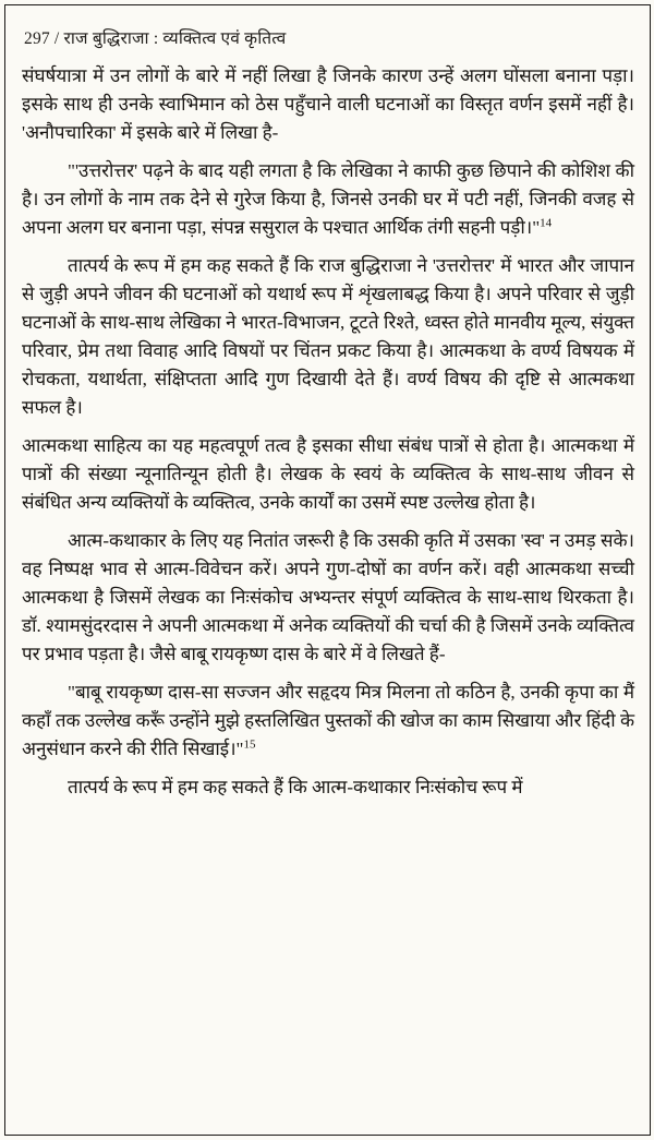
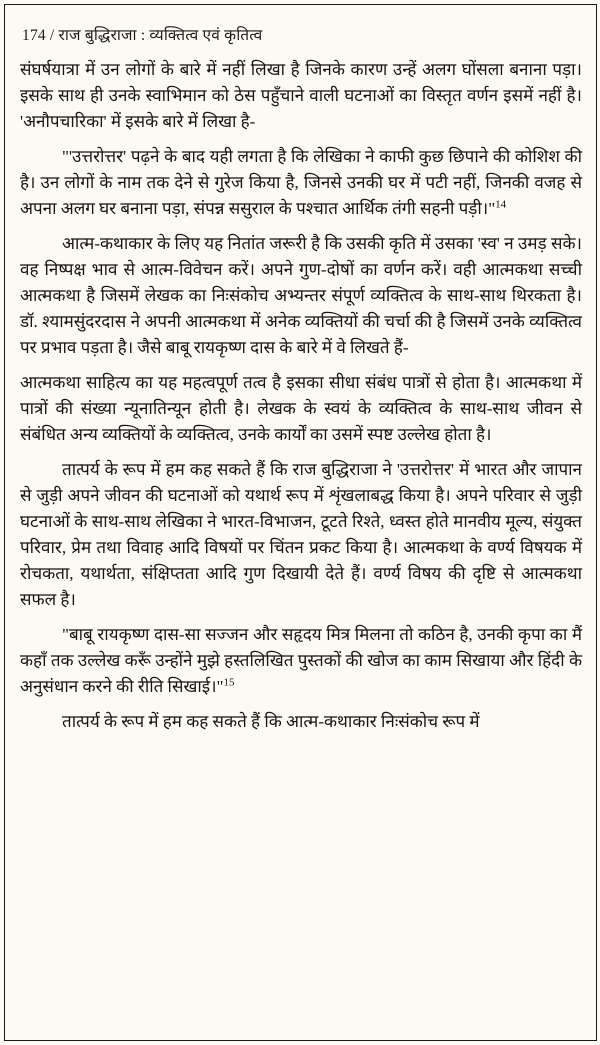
- 297 / राज बुद्धिराजा : व्यक्तित्व एवं कृतित्व
+ 174 / राज बुद्धिराजा : व्यक्तित्व एवं कृतित्व
  संघर्षयात्रा में उन लोगों के बारे में नहीं लिखा है जिनके कारण उन्हें अलग घोंसला बनाना पड़ा। इसके साथ ही उनके स्वाभिमान को ठेस पहुँचाने वाली घटनाओं का विस्तृत वर्णन इसमें नहीं है। 'अनौपचारिका' में इसके बारे में लिखा है-
  "'उत्तरोत्तर' पढ़ने के बाद यही लगता है कि लेखिका ने काफी कुछ छिपाने की कोशिश की है। उन लोगों के नाम तक देने से गुरेज किया है, जिनसे उनकी घर में पटी नहीं, जिनकी वजह से अपना अलग घर बनाना पड़ा, संपन्न ससुराल के पश्चात आर्थिक तंगी सहनी पड़ी।"14
- तात्पर्य के रूप में हम कह सकते हैं कि राज बुद्धिराजा ने 'उत्तरोत्तर' में भारत और जापान से जुड़ी अपने जीवन की घटनाओं को यथार्थ रूप में शृंखलाबद्ध किया है। अपने परिवार से जुड़ी घटनाओं के साथ-साथ लेखिका ने भारत-विभाजन, टूटते रिश्ते, ध्वस्त होते मानवीय मूल्य, संयुक्त परिवार, प्रेम तथा विवाह आदि विषयों पर चिंतन प्रकट किया है। आत्मकथा के वर्ण्य विषयक में रोचकता, यथार्थता, संक्षिप्तता आदि गुण दिखायी देते हैं। वर्ण्य विषय की दृष्टि से आत्मकथा सफल है।
+ आत्म-कथाकार के लिए यह नितांत जरूरी है कि उसकी कृति में उसका 'स्व' न उमड़ सके। वह निष्पक्ष भाव से आत्म-विवेचन करें। अपने गुण-दोषों का वर्णन करें। वही आत्मकथा सच्ची आत्मकथा है जिसमें लेखक का निःसंकोच अभ्यन्तर संपूर्ण व्यक्तित्व के साथ-साथ थिरकता है। डॉ. श्यामसुंदरदास ने अपनी आत्मकथा में अनेक व्यक्तियों की चर्चा की है जिसमें उनके व्यक्तित्व पर प्रभाव पड़ता है। जैसे बाबू रायकृष्ण दास के बारे में वे लिखते हैं-
  आत्मकथा साहित्य का यह महत्वपूर्ण तत्व है इसका सीधा संबंध पात्रों से होता है। आत्मकथा में पात्रों की संख्या न्यूनातिन्यून होती है। लेखक के स्वयं के व्यक्तित्व के साथ-साथ जीवन से संबंधित अन्य व्यक्तियों के व्यक्तित्व, उनके कार्यों का उसमें स्पष्ट उल्लेख होता है।
- आत्म-कथाकार के लिए यह नितांत जरूरी है कि उसकी कृति में उसका 'स्व' न उमड़ सके। वह निष्पक्ष भाव से आत्म-विवेचन करें। अपने गुण-दोषों का वर्णन करें। वही आत्मकथा सच्ची आत्मकथा है जिसमें लेखक का निःसंकोच अभ्यन्तर संपूर्ण व्यक्तित्व के साथ-साथ थिरकता है। डॉ. श्यामसुंदरदास ने अपनी आत्मकथा में अनेक व्यक्तियों की चर्चा की है जिसमें उनके व्यक्तित्व पर प्रभाव पड़ता है। जैसे बाबू रायकृष्ण दास के बारे में वे लिखते हैं-
+ तात्पर्य के रूप में हम कह सकते हैं कि राज बुद्धिराजा ने 'उत्तरोत्तर' में भारत और जापान से जुड़ी अपने जीवन की घटनाओं को यथार्थ रूप में शृंखलाबद्ध किया है। अपने परिवार से जुड़ी घटनाओं के साथ-साथ लेखिका ने भारत-विभाजन, टूटते रिश्ते, ध्वस्त होते मानवीय मूल्य, संयुक्त परिवार, प्रेम तथा विवाह आदि विषयों पर चिंतन प्रकट किया है। आत्मकथा के वर्ण्य विषयक में रोचकता, यथार्थता, संक्षिप्तता आदि गुण दिखायी देते हैं। वर्ण्य विषय की दृष्टि से आत्मकथा सफल है।
  "बाबू रायकृष्ण दास-सा सज्जन और सहृदय मित्र मिलना तो कठिन है, उनकी कृपा का मैं कहाँ तक उल्लेख करूँ उन्होंने मुझे हस्तलिखित पुस्तकों की खोज का काम सिखाया और हिंदी के अनुसंधान करने की रीति सिखाई।"15
  तात्पर्य के रूप में हम कह सकते हैं कि आत्म-कथाकार निःसंकोच रूप में
